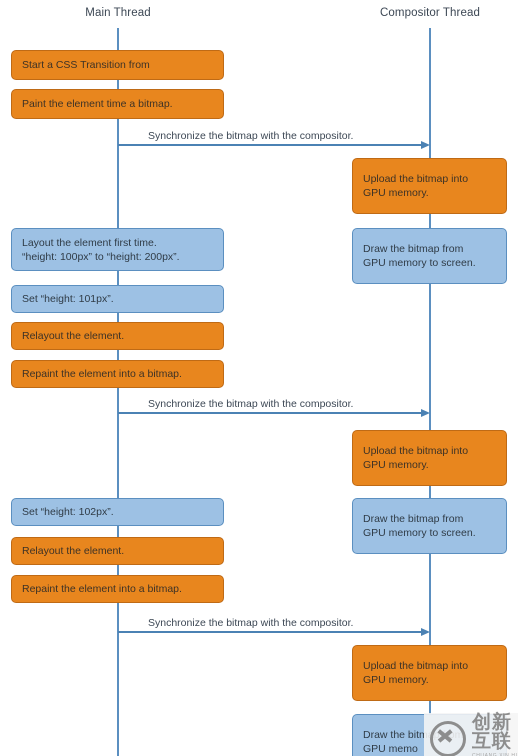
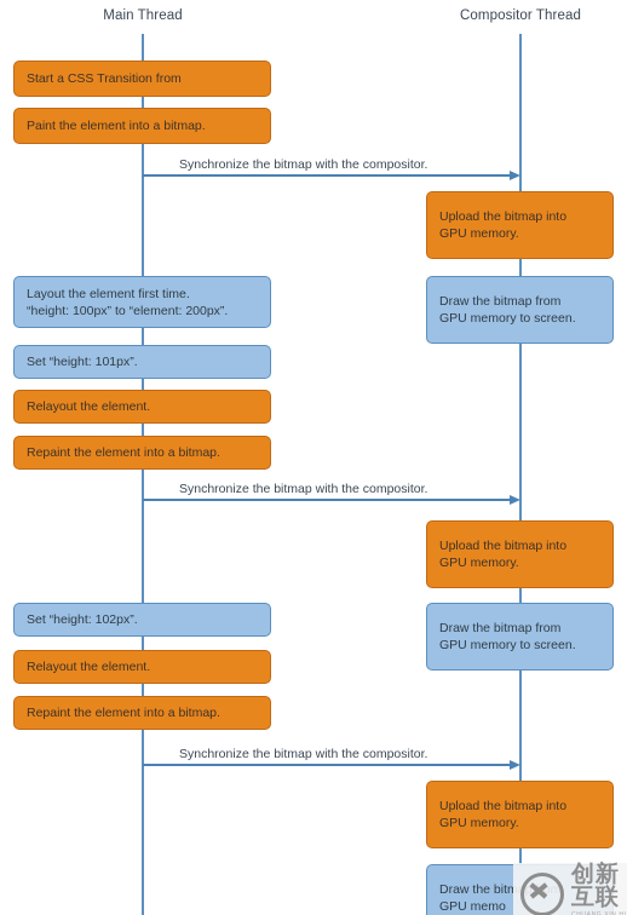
  Main Thread
  Compositor Thread
  Start a CSS Transition from
- Paint the element time a bitmap.
+ Paint the element into a bitmap.
  Layout the element first time.
- “height: 100px” to “height: 200px”.
+ “height: 100px” to “element: 200px”.
  Set “height: 101px”.
  Relayout the element.
  Repaint the element into a bitmap.
  Set “height: 102px”.
  Relayout the element.
  Repaint the element into a bitmap.
  Upload the bitmap into
  GPU memory.
  Draw the bitmap from
  GPU memory to screen.
  Upload the bitmap into
  GPU memory.
  Draw the bitmap from
  GPU memory to screen.
  Upload the bitmap into
  GPU memory.
  GPU memo
  Synchronize the bitmap with the compositor.
  Synchronize the bitmap with the compositor.
  Synchronize the bitmap with the compositor.
  创新互联
